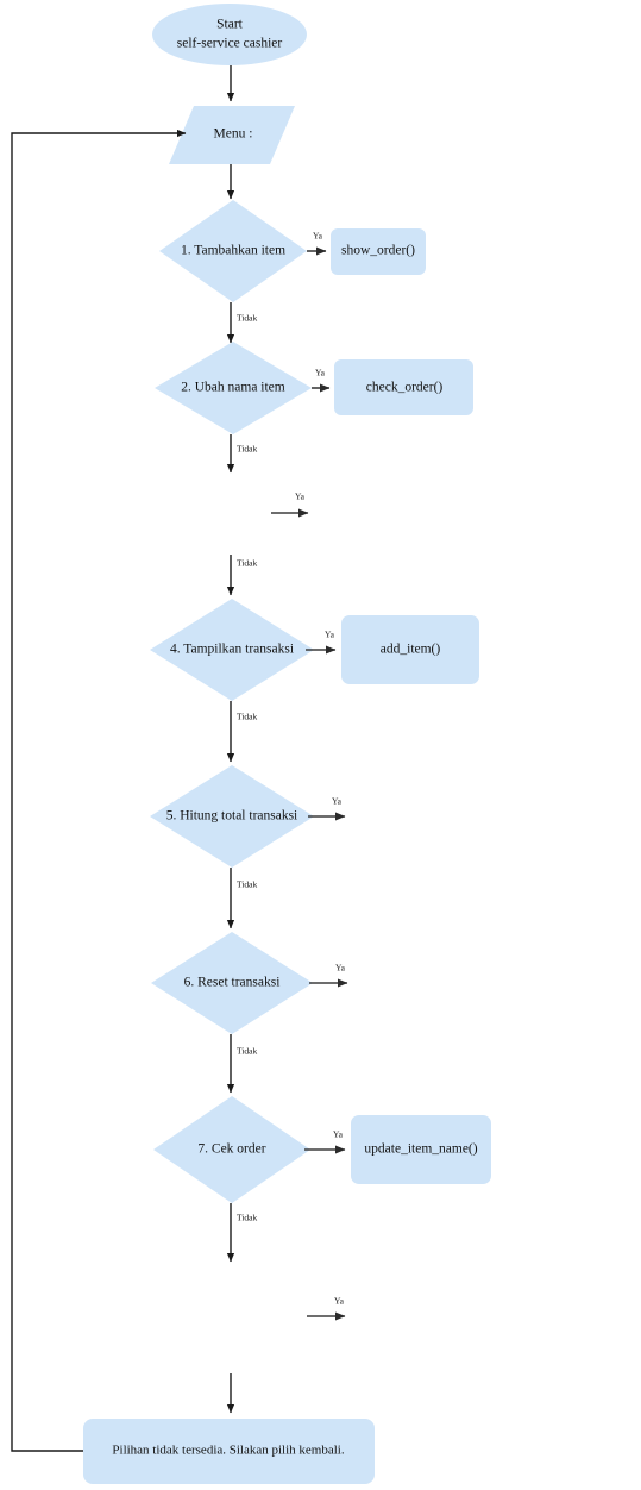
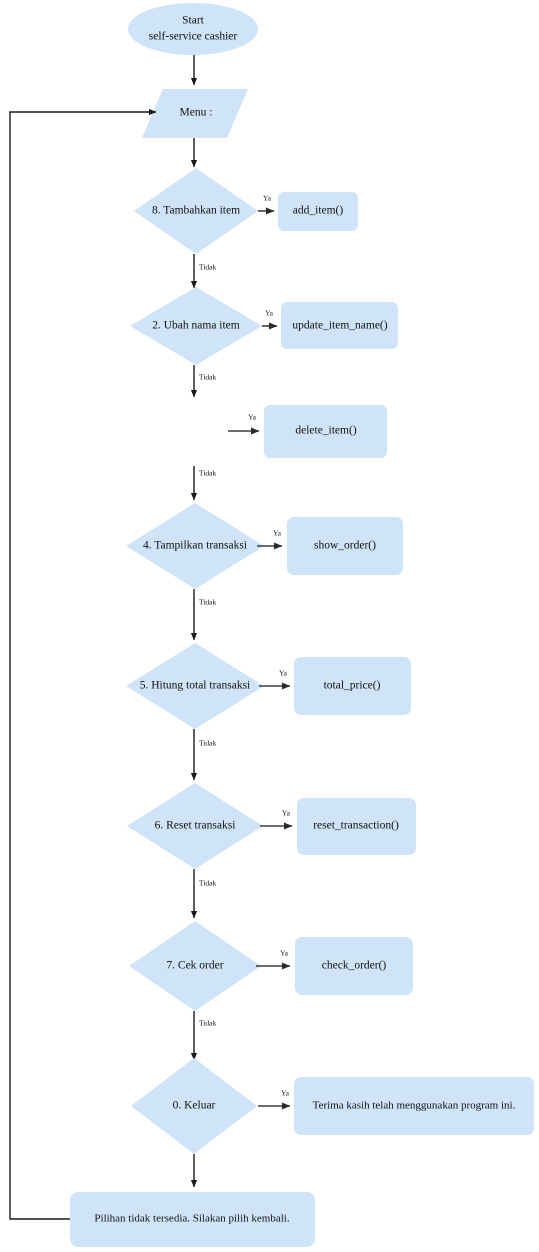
  Start
  self-service cashier
  Menu :
- 1. Tambahkan item
+ 8. Tambahkan item
  Ya
- show_order()
+ add_item()
  Tidak
  2. Ubah nama item
  Ya
- check_order()
+ update_item_name()
  Tidak
  Ya
+ delete_item()
  Tidak
  4. Tampilkan transaksi
  Ya
- add_item()
+ show_order()
  Tidak
  5. Hitung total transaksi
  Ya
+ total_price()
  Tidak
  6. Reset transaksi
  Ya
+ reset_transaction()
  Tidak
  7. Cek order
  Ya
- update_item_name()
+ check_order()
  Tidak
+ 0. Keluar
  Ya
+ Terima kasih telah menggunakan program ini.
  Pilihan tidak tersedia. Silakan pilih kembali.
